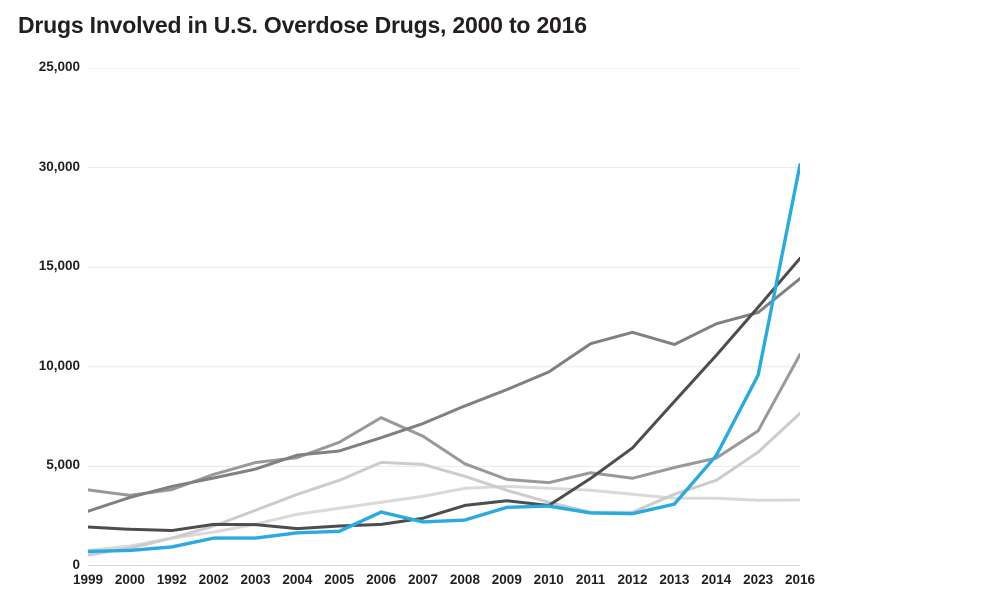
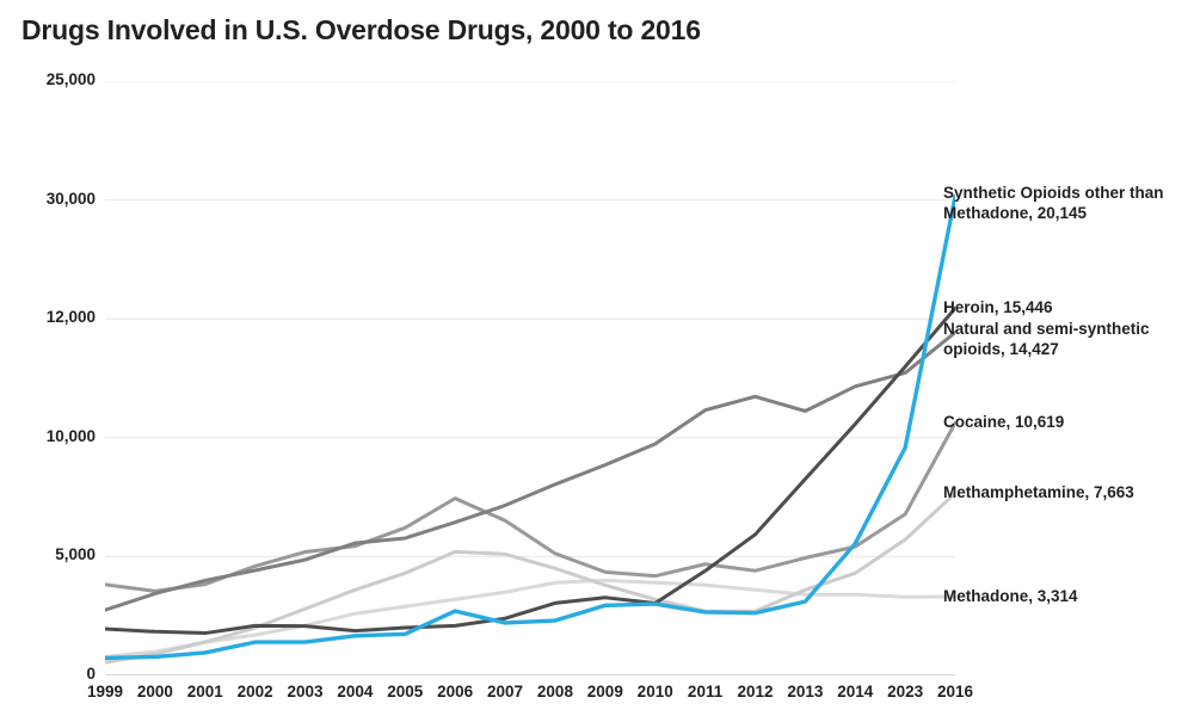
  Drugs Involved in U.S. Overdose Drugs, 2000 to 2016
  0
  5,000
  10,000
- 15,000
+ 12,000
  30,000
  25,000
  1999
  2000
- 1992
+ 2001
  2002
  2003
  2004
  2005
  2006
  2007
  2008
  2009
  2010
  2011
  2012
  2013
  2014
  2023
  2016
+ Synthetic Opioids other than Methadone, 20,145
+ Heroin, 15,446
+ Natural and semi-synthetic opioids, 14,427
+ Cocaine, 10,619
+ Methamphetamine, 7,663
+ Methadone, 3,314
